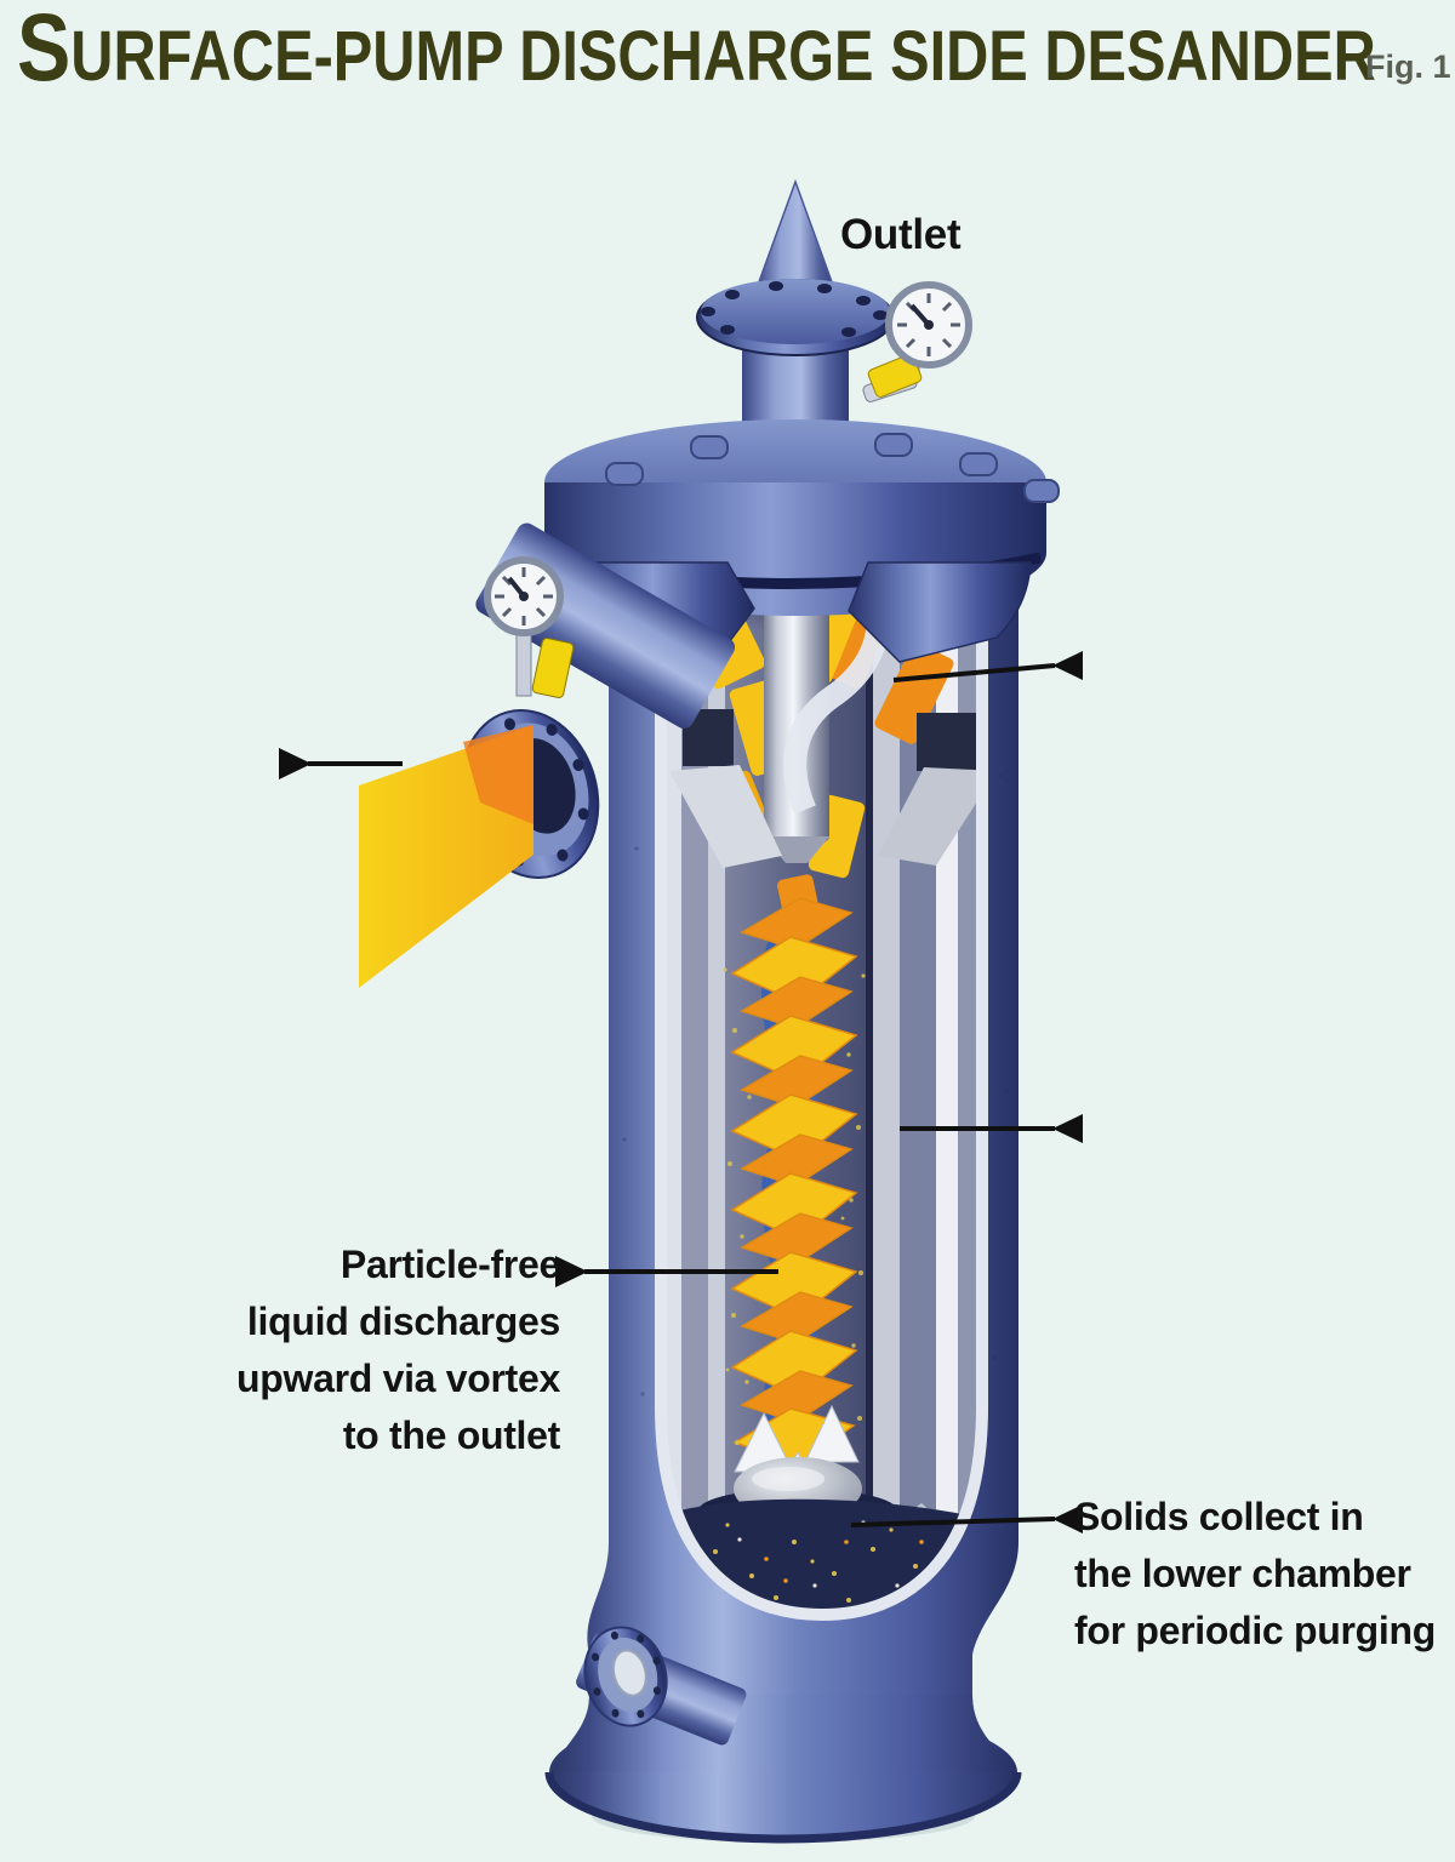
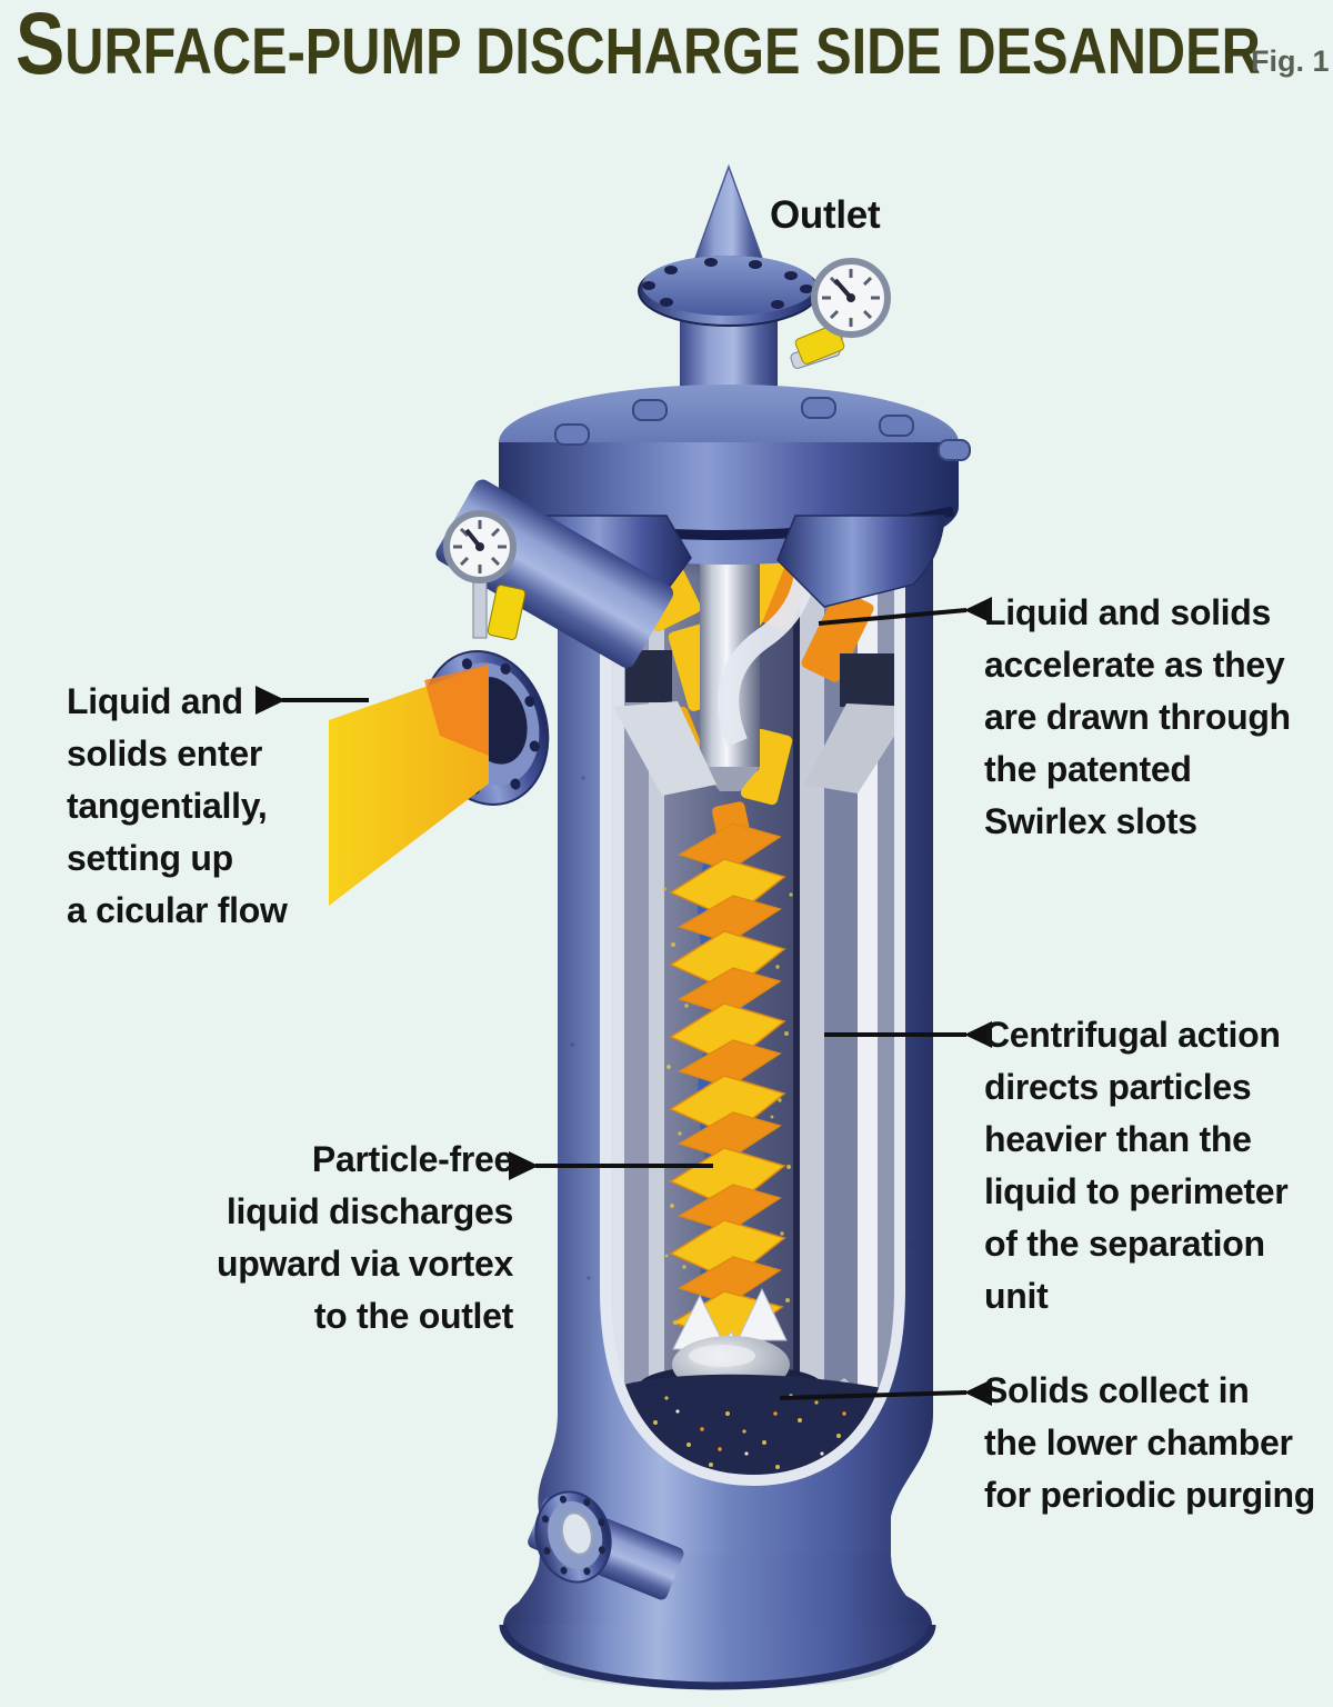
  SURFACE-PUMP DISCHARGE SIDE DESANDER
  Fig. 1
  Outlet
+ Liquid and
+ solids enter
+ tangentially,
+ setting up
+ a cicular flow
+ Liquid and solids
+ accelerate as they
+ are drawn through
+ the patented
+ Swirlex slots
+ Centrifugal action
+ directs particles
+ heavier than the
+ liquid to perimeter
+ of the separation
+ unit
  Particle-free
  liquid discharges
  upward via vortex
  to the outlet
  Solids collect in
  the lower chamber
  for periodic purging
